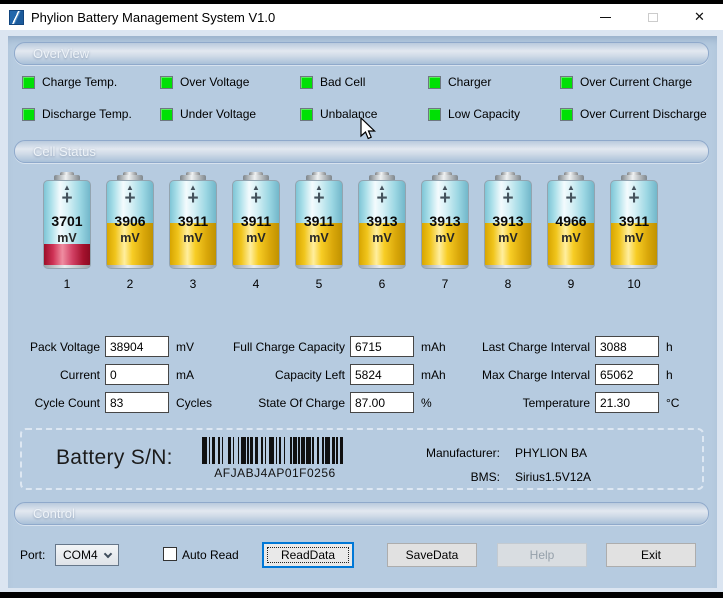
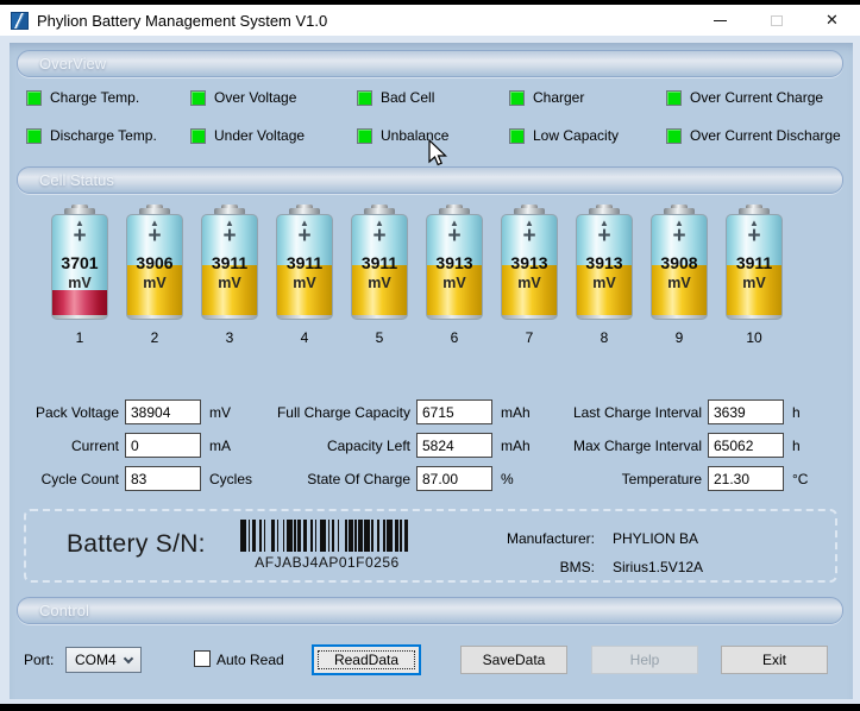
  Phylion Battery Management System V1.0
  ✕
  OverView
  Charge Temp.
  Over Voltage
  Bad Cell
  Charger
  Over Current Charge
  Discharge Temp.
  Under Voltage
  Unbalance
  Low Capacity
  Over Current Discharge
  Cell Status
  ▲
  +
  3701
  mV
  1
  ▲
  +
  3906
  mV
  2
  ▲
  +
  3911
  mV
  3
  ▲
  +
  3911
  mV
  4
  ▲
  +
  3911
  mV
  5
  ▲
  +
  3913
  mV
  6
  ▲
  +
  3913
  mV
  7
  ▲
  +
  3913
  mV
  8
  ▲
  +
- 4966
+ 3908
  mV
  9
  ▲
  +
  3911
  mV
  10
  Pack Voltage
  38904
  mV
  Current
  0
  mA
  Cycle Count
  83
  Cycles
  Full Charge Capacity
  6715
  mAh
  Capacity Left
  5824
  mAh
  State Of Charge
  87.00
  %
  Last Charge Interval
- 3088
+ 3639
  h
  Max Charge Interval
  65062
  h
  Temperature
  21.30
  °C
  Battery S/N:
  AFJABJ4AP01F0256
  Manufacturer:
  PHYLION BA
  BMS:
  Sirius1.5V12A
  Control
  Port:
  COM4
  Auto Read
  ReadData
  SaveData
  Help
  Exit
